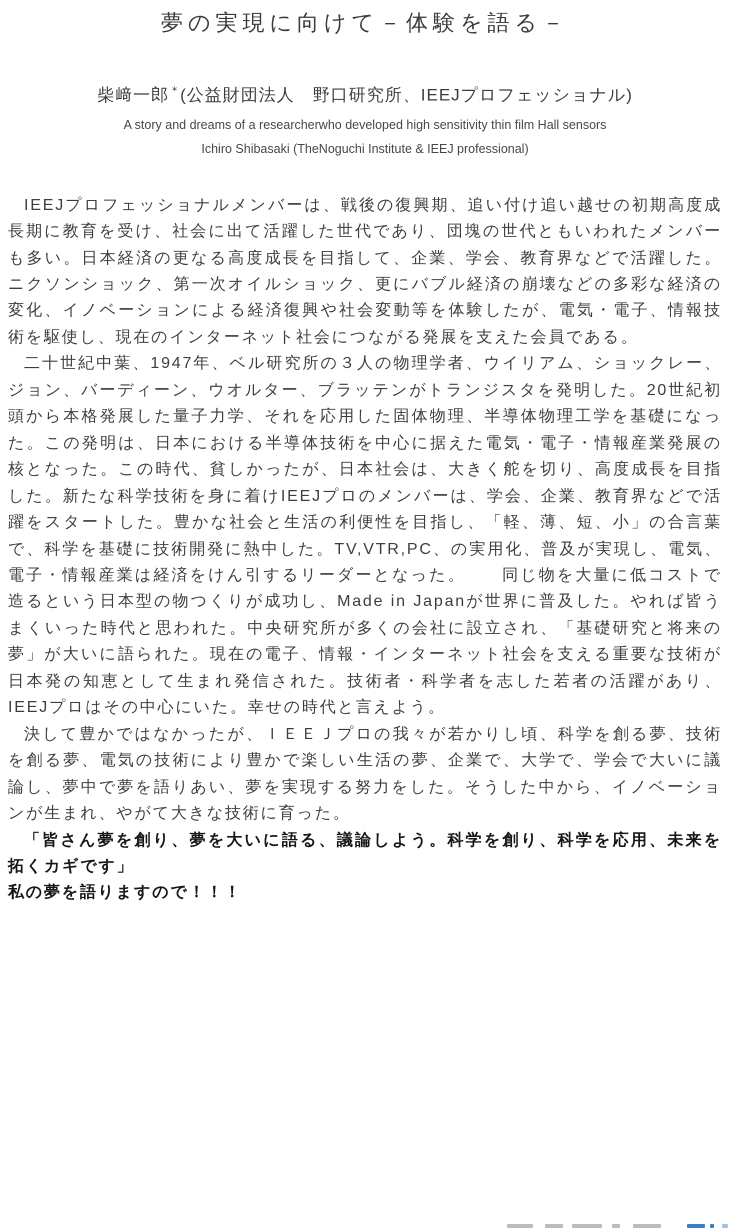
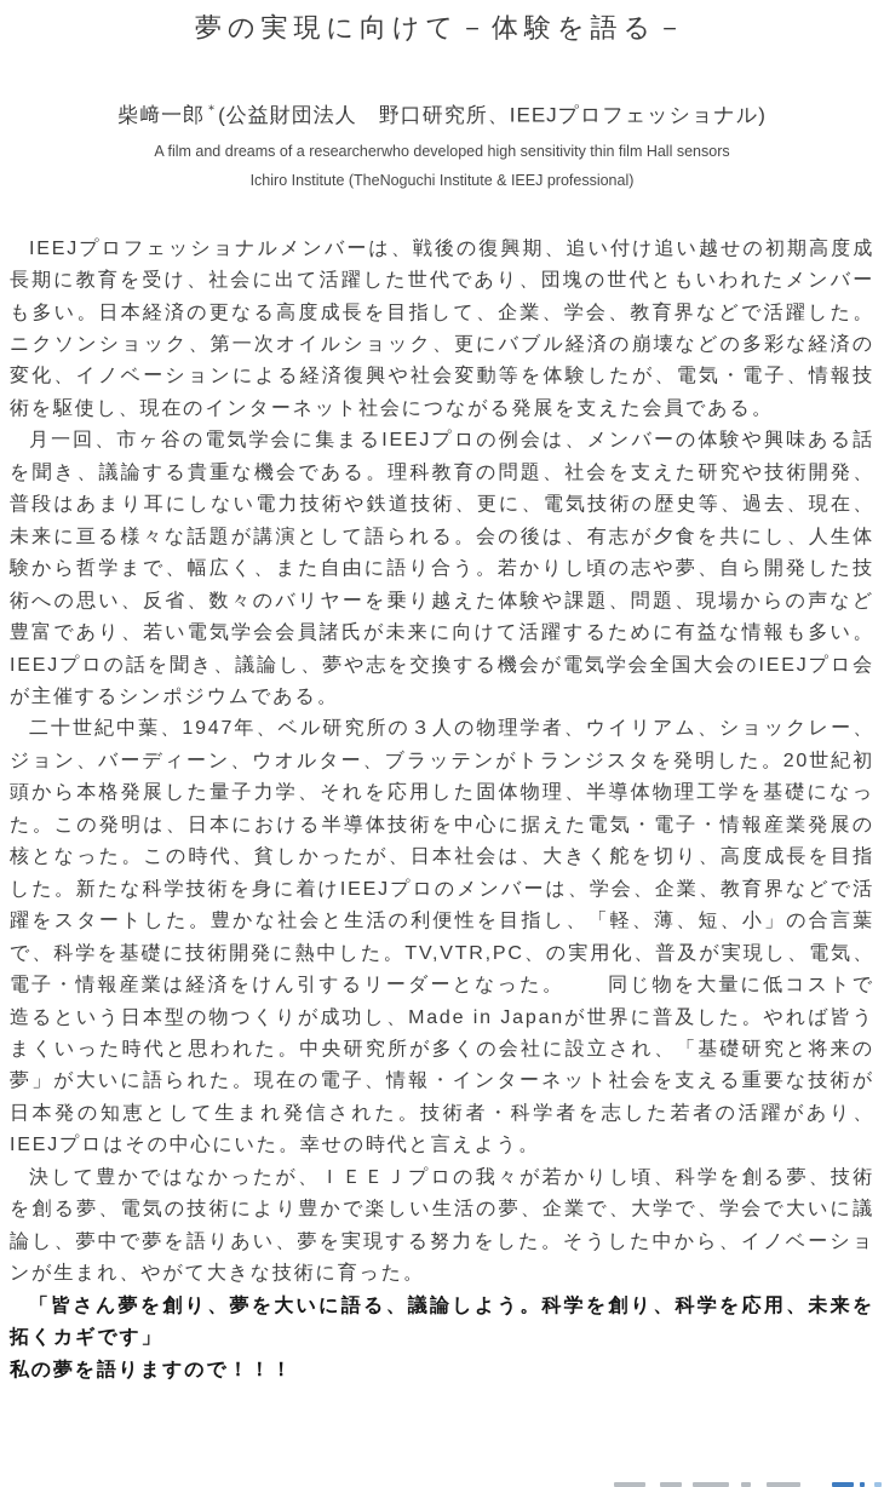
  夢の実現に向けて－体験を語る－
  柴﨑一郎＊(公益財団法人 野口研究所、IEEJプロフェッショナル)
- A story and dreams of a researcherwho developed high sensitivity thin film Hall sensors
+ A film and dreams of a researcherwho developed high sensitivity thin film Hall sensors
- Ichiro Shibasaki (TheNoguchi Institute & IEEJ professional)
+ Ichiro Institute (TheNoguchi Institute & IEEJ professional)
  IEEJプロフェッショナルメンバーは、戦後の復興期、追い付け追い越せの初期高度成長期に教育を受け、社会に出て活躍した世代であり、団塊の世代ともいわれたメンバーも多い。日本経済の更なる高度成長を目指して、企業、学会、教育界などで活躍した。ニクソンショック、第一次オイルショック、更にバブル経済の崩壊などの多彩な経済の変化、イノベーションによる経済復興や社会変動等を体験したが、電気・電子、情報技術を駆使し、現在のインターネット社会につながる発展を支えた会員である。
+ 月一回、市ヶ谷の電気学会に集まるIEEJプロの例会は、メンバーの体験や興味ある話を聞き、議論する貴重な機会である。理科教育の問題、社会を支えた研究や技術開発、普段はあまり耳にしない電力技術や鉄道技術、更に、電気技術の歴史等、過去、現在、未来に亘る様々な話題が講演として語られる。会の後は、有志が夕食を共にし、人生体験から哲学まで、幅広く、また自由に語り合う。若かりし頃の志や夢、自ら開発した技術への思い、反省、数々のバリヤーを乗り越えた体験や課題、問題、現場からの声など豊富であり、若い電気学会会員諸氏が未来に向けて活躍するために有益な情報も多い。IEEJプロの話を聞き、議論し、夢や志を交換する機会が電気学会全国大会のIEEJプロ会が主催するシンポジウムである。
  二十世紀中葉、1947年、ベル研究所の３人の物理学者、ウイリアム、ショックレー、ジョン、バーディーン、ウオルター、ブラッテンがトランジスタを発明した。20世紀初頭から本格発展した量子力学、それを応用した固体物理、半導体物理工学を基礎になった。この発明は、日本における半導体技術を中心に据えた電気・電子・情報産業発展の核となった。この時代、貧しかったが、日本社会は、大きく舵を切り、高度成長を目指した。新たな科学技術を身に着けIEEJプロのメンバーは、学会、企業、教育界などで活躍をスタートした。豊かな社会と生活の利便性を目指し、「軽、薄、短、小」の合言葉で、科学を基礎に技術開発に熱中した。TV,VTR,PC、の実用化、普及が実現し、電気、電子・情報産業は経済をけん引するリーダーとなった。 同じ物を大量に低コストで造るという日本型の物つくりが成功し、Made in Japanが世界に普及した。やれば皆うまくいった時代と思われた。中央研究所が多くの会社に設立され、「基礎研究と将来の夢」が大いに語られた。現在の電子、情報・インターネット社会を支える重要な技術が日本発の知恵として生まれ発信された。技術者・科学者を志した若者の活躍があり、IEEJプロはその中心にいた。幸せの時代と言えよう。
  決して豊かではなかったが、ＩＥＥＪプロの我々が若かりし頃、科学を創る夢、技術を創る夢、電気の技術により豊かで楽しい生活の夢、企業で、大学で、学会で大いに議論し、夢中で夢を語りあい、夢を実現する努力をした。そうした中から、イノベーションが生まれ、やがて大きな技術に育った。
  「皆さん夢を創り、夢を大いに語る、議論しよう。科学を創り、科学を応用、未来を拓くカギです」
  私の夢を語りますので！！！
